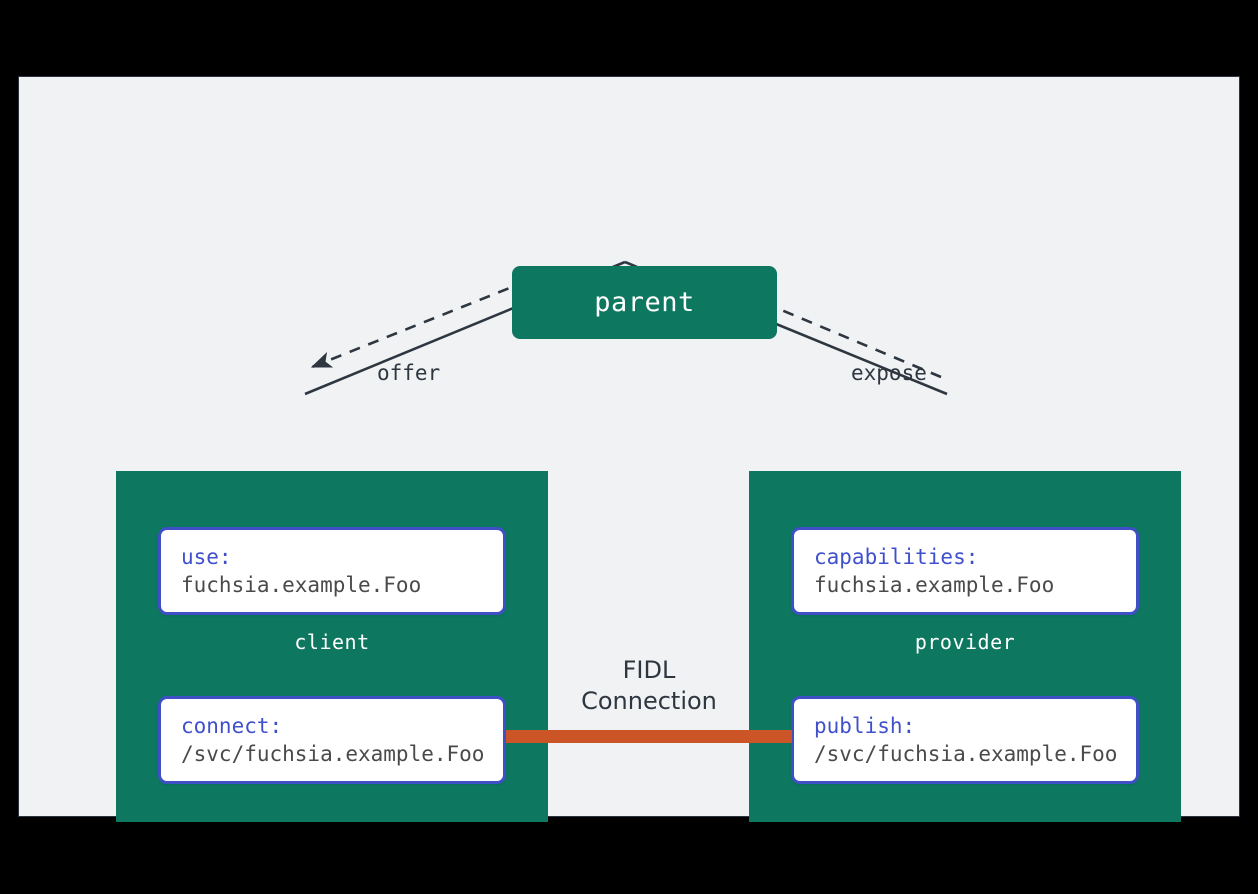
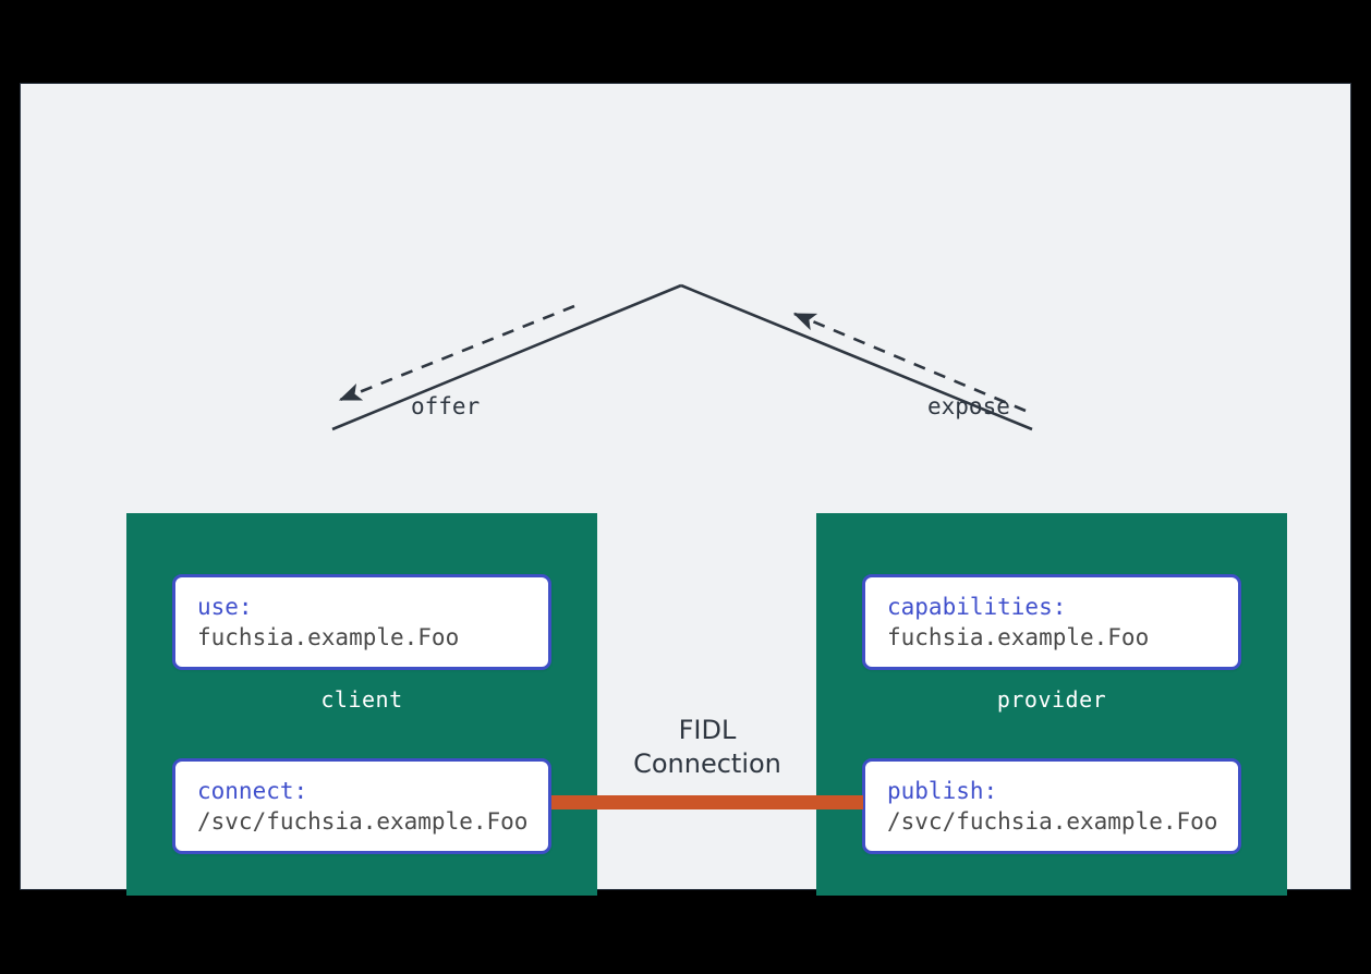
- parent
  offer
  expose
  use:
  fuchsia.example.Foo
  client
  connect:
  /svc/fuchsia.example.Foo
  capabilities:
  fuchsia.example.Foo
  provider
  publish:
  /svc/fuchsia.example.Foo
  FIDL
  Connection
